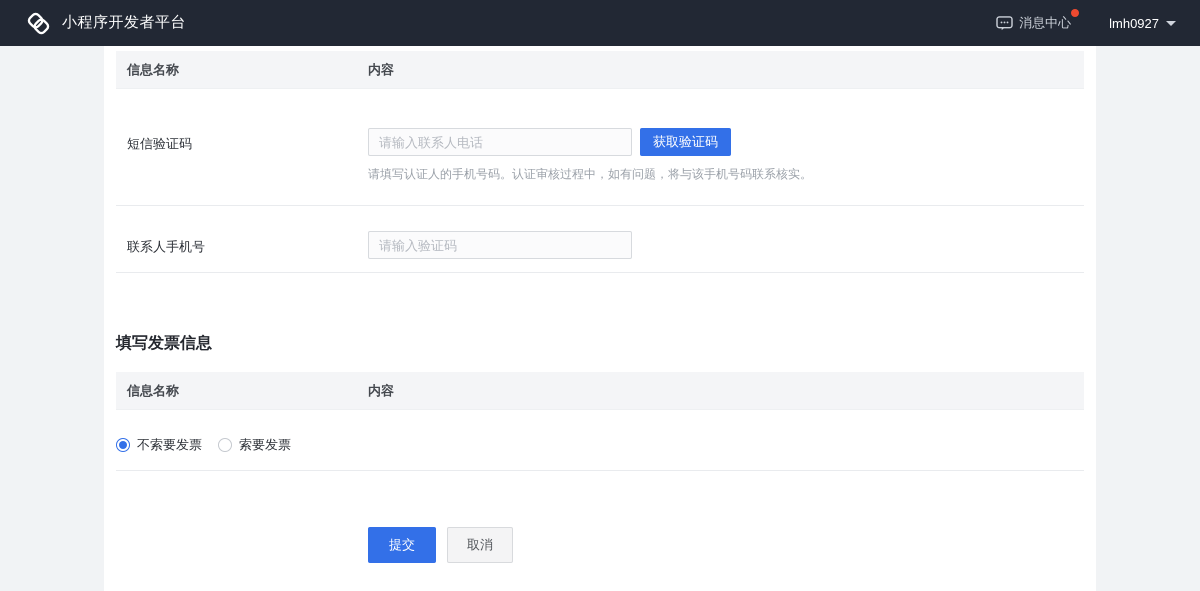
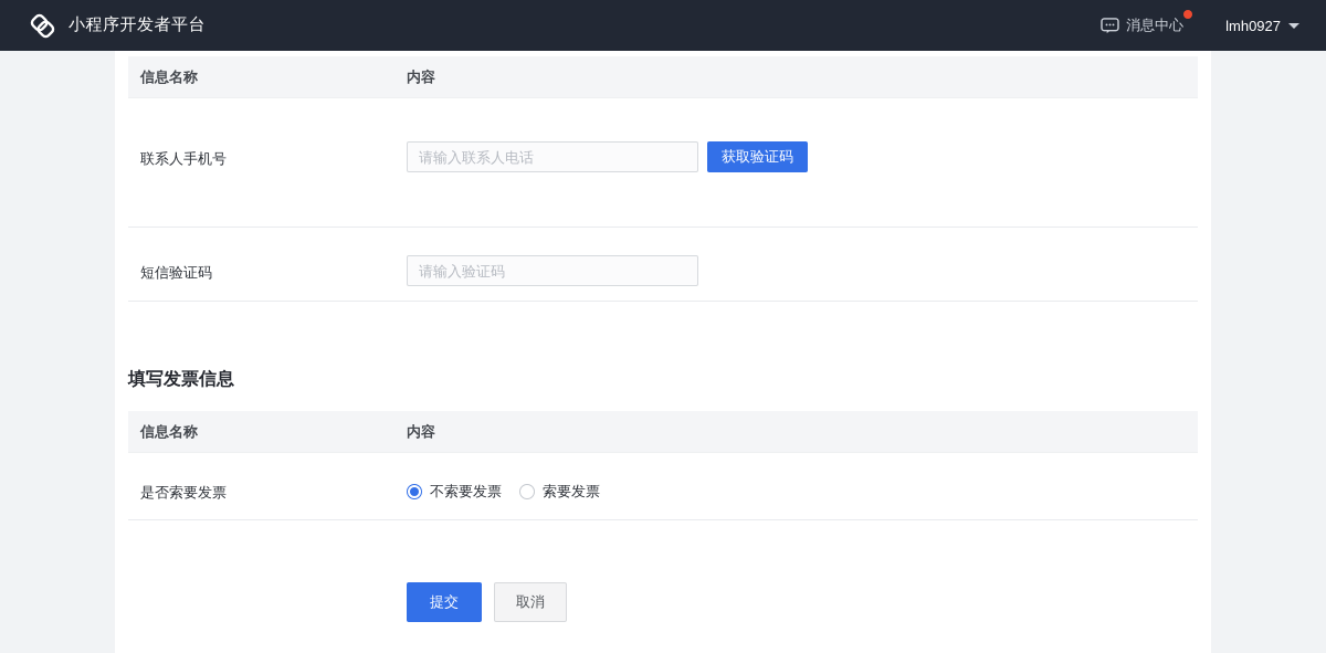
  小程序开发者平台
  消息中心
  lmh0927
  信息名称
  内容
- 短信验证码
+ 联系人手机号
  请输入联系人电话
  获取验证码
- 请填写认证人的手机号码。认证审核过程中，如有问题，将与该手机号码联系核实。
- 联系人手机号
+ 短信验证码
  请输入验证码
  填写发票信息
  信息名称
  内容
+ 是否索要发票
  不索要发票
  索要发票
  提交
  取消
